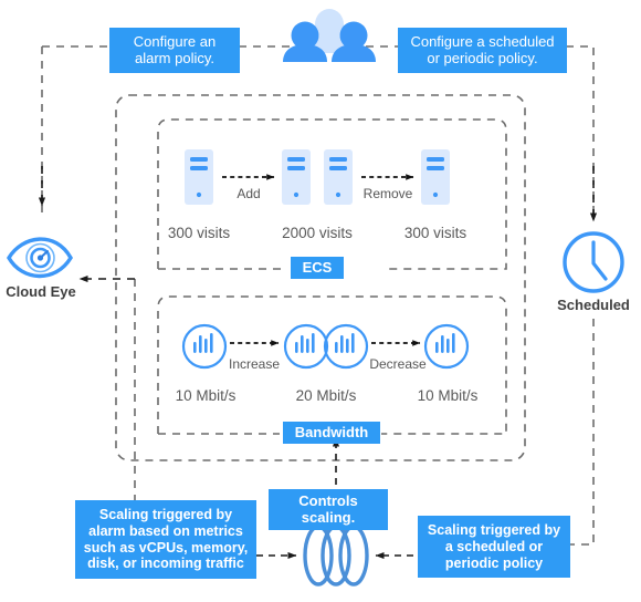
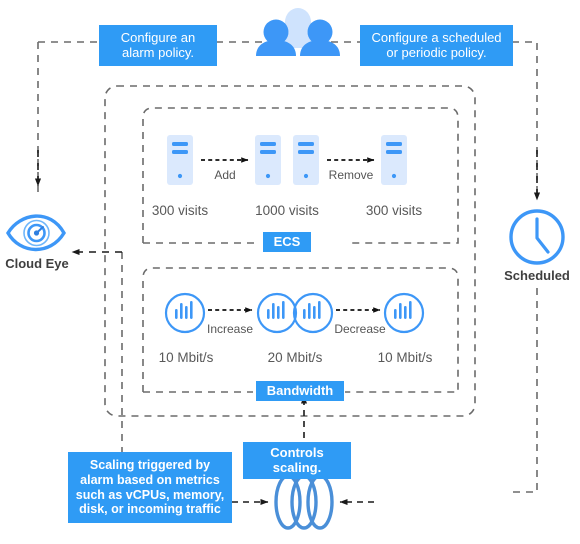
  Configure an alarm policy.
  Configure a scheduled or periodic policy.
  Scaling triggered by alarm based on metrics such as vCPUs, memory, disk, or incoming traffic
  Controls scaling.
- Scaling triggered by a scheduled or periodic policy
  Cloud Eye
  Scheduled
  Add
  Remove
  300 visits
- 2000 visits
+ 1000 visits
  300 visits
  ECS
  Increase
  Decrease
  10 Mbit/s
  20 Mbit/s
  10 Mbit/s
  Bandwidth
